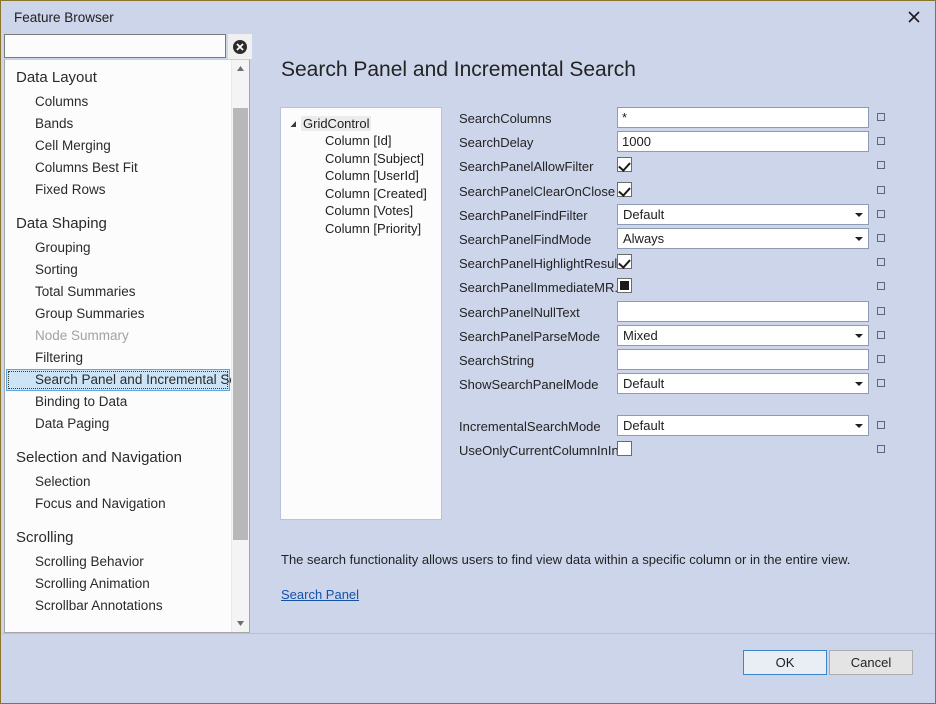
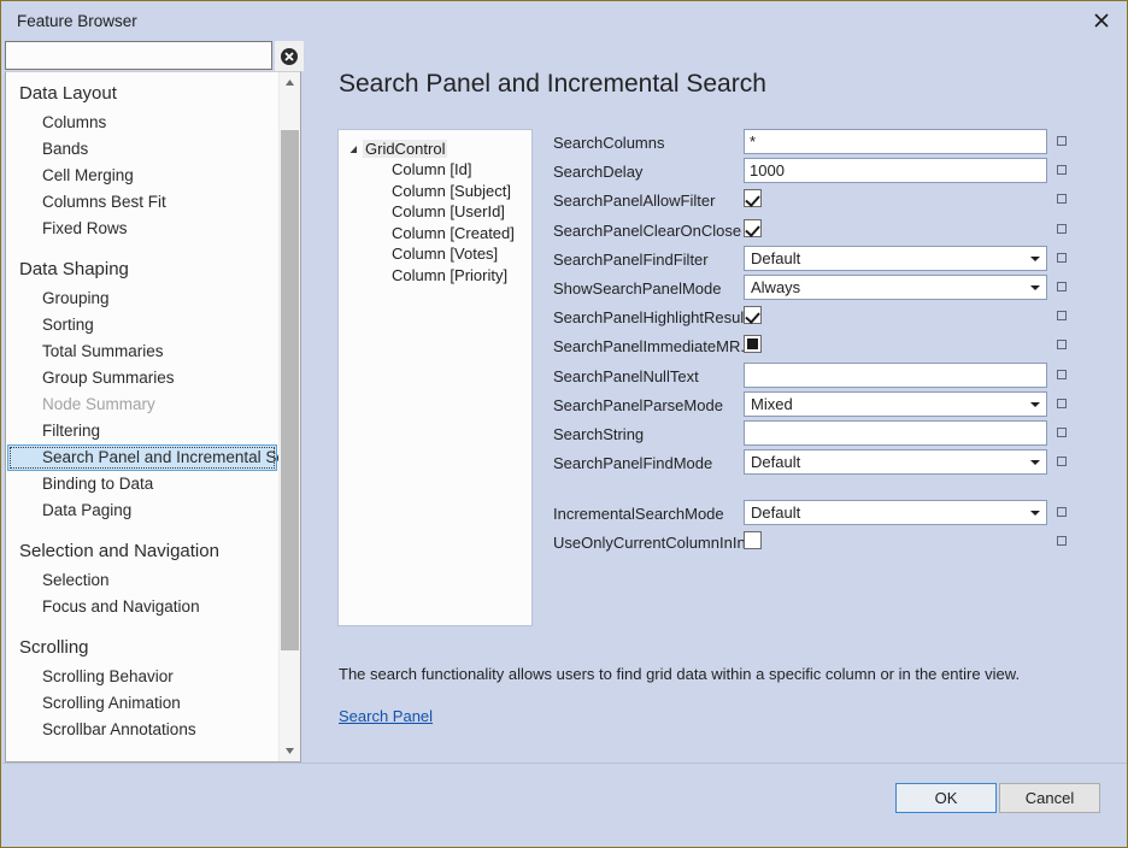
  Feature Browser
  Data Layout
  Columns
  Bands
  Cell Merging
  Columns Best Fit
  Fixed Rows
  Data Shaping
  Grouping
  Sorting
  Total Summaries
  Group Summaries
  Node Summary
  Filtering
  Search Panel and Incremental S
  Binding to Data
  Data Paging
  Selection and Navigation
  Selection
  Focus and Navigation
  Scrolling
  Scrolling Behavior
  Scrolling Animation
  Scrollbar Annotations
  Search Panel and Incremental Search
  GridControl
  Column [Id]
  Column [Subject]
  Column [UserId]
  Column [Created]
  Column [Votes]
  Column [Priority]
  SearchColumns
  *
  SearchDelay
  1000
  SearchPanelAllowFilter
  SearchPanelClearOnClose
  SearchPanelFindFilter
  Default
- SearchPanelFindMode
+ ShowSearchPanelMode
  Always
  SearchPanelHighlightResul
  SearchPanelImmediateMR
  SearchPanelNullText
  SearchPanelParseMode
  Mixed
  SearchString
- ShowSearchPanelMode
+ SearchPanelFindMode
  Default
  IncrementalSearchMode
  Default
  UseOnlyCurrentColumnInIn
- The search functionality allows users to find view data within a specific column or in the entire view.
+ The search functionality allows users to find grid data within a specific column or in the entire view.
  Search Panel
  OK
  Cancel
